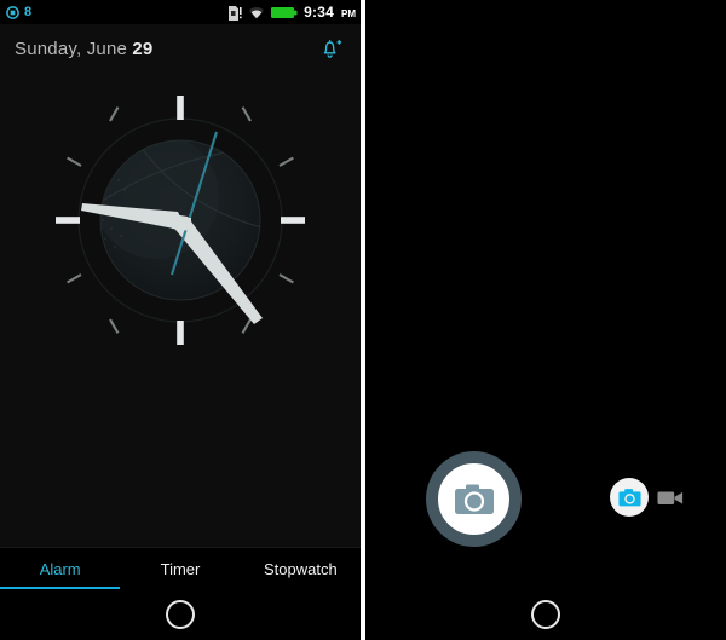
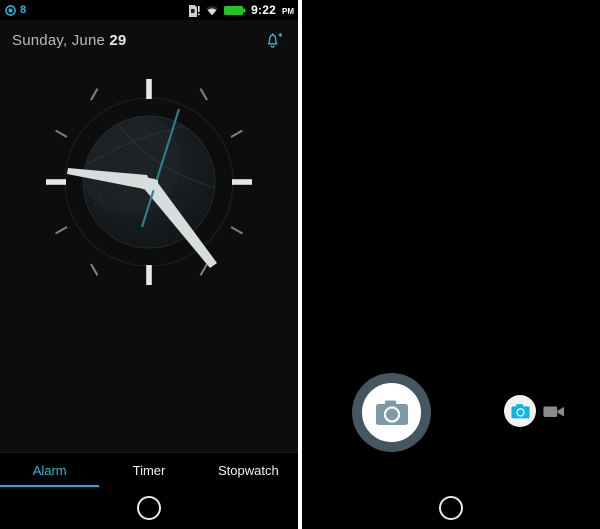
  8
- 9:34
+ 9:22
  PM
  Sunday, June 29
  Alarm
  Timer
  Stopwatch
